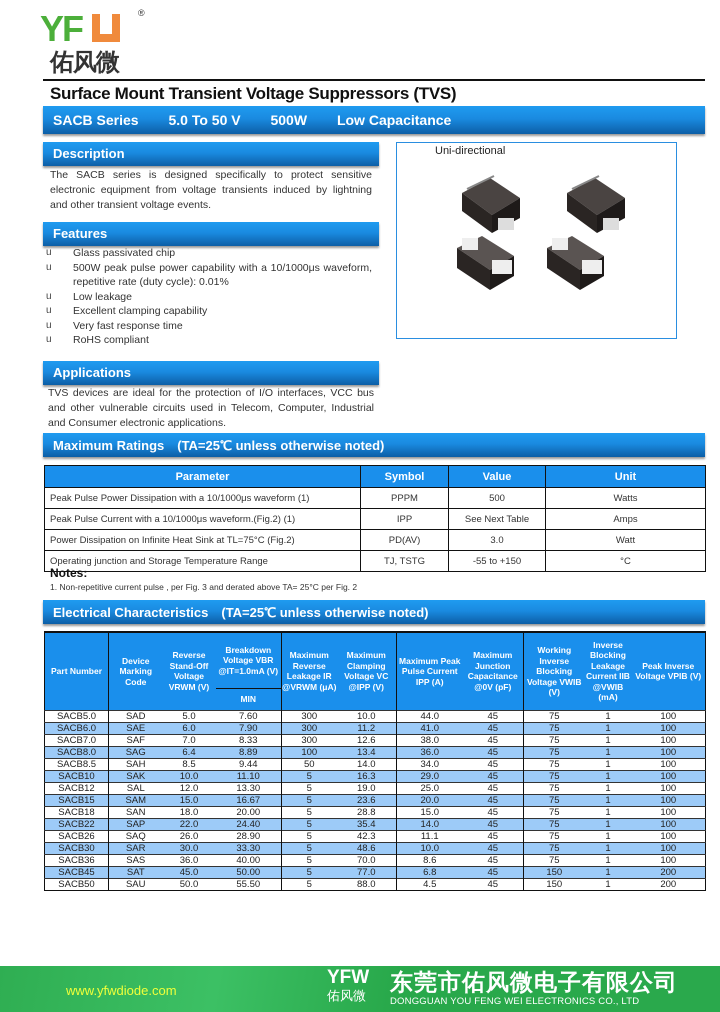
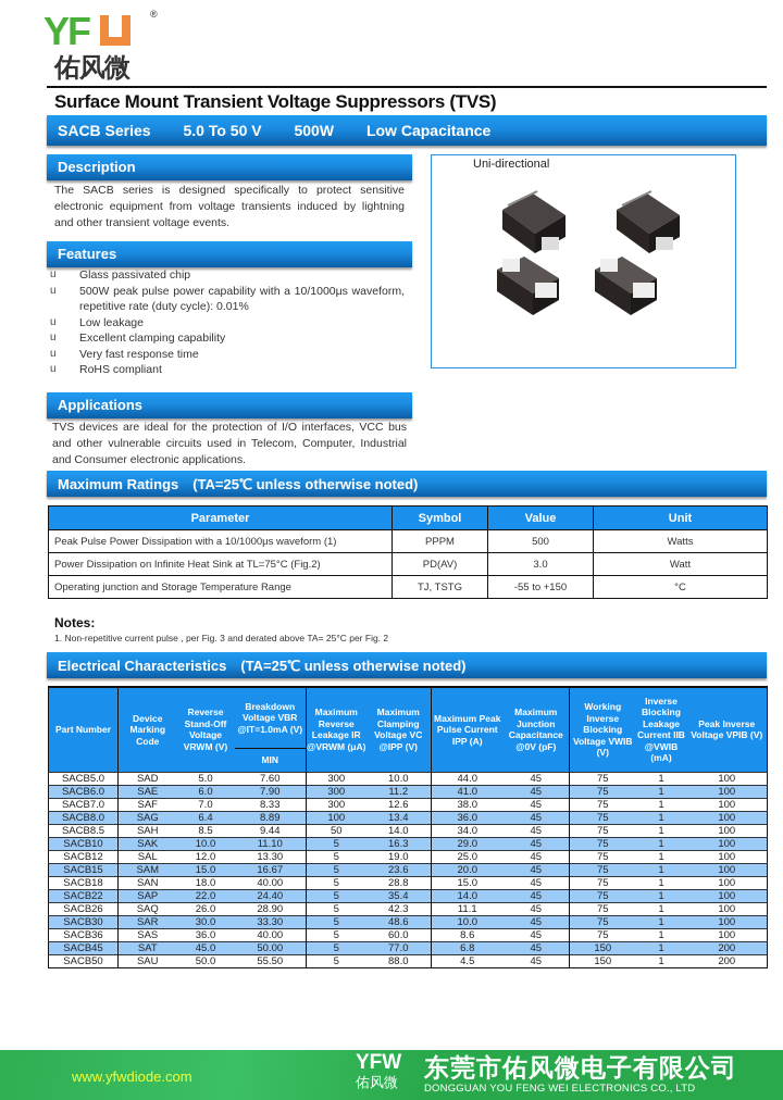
  YF
  ®
  佑风微
  Surface Mount Transient Voltage Suppressors (TVS)
  SACB Series 5.0 To 50 V 500W Low Capacitance
  Description
  The SACB series is designed specifically to protect sensitive electronic equipment from voltage transients induced by lightning and other transient voltage events.
  Features
  u
  Glass passivated chip
  u
  500W peak pulse power capability with a 10/1000μs waveform, repetitive rate (duty cycle): 0.01%
  u
  Low leakage
  u
  Excellent clamping capability
  u
  Very fast response time
  u
  RoHS compliant
  Applications
  TVS devices are ideal for the protection of I/O interfaces, VCC bus and other vulnerable circuits used in Telecom, Computer, Industrial and Consumer electronic applications.
  Uni-directional
  Maximum Ratings (TA=25℃ unless otherwise noted)
  Parameter	Symbol	Value	Unit
  Peak Pulse Power Dissipation with a 10/1000μs waveform (1)	PPPM	500	Watts
- Peak Pulse Current with a 10/1000μs waveform.(Fig.2) (1)	IPP	See Next Table	Amps
  Power Dissipation on Infinite Heat Sink at TL=75°C (Fig.2)	PD(AV)	3.0	Watt
  Operating junction and Storage Temperature Range	TJ, TSTG	-55 to +150	°C
  Notes:
  1. Non-repetitive current pulse , per Fig. 3 and derated above TA= 25°C per Fig. 2
  Electrical Characteristics (TA=25℃ unless otherwise noted)
  Part Number	Device Marking Code	Reverse Stand-Off Voltage VRWM (V)	Breakdown Voltage VBR @IT=1.0mA (V)	Maximum Reverse Leakage IR @VRWM (μA)	Maximum Clamping Voltage VC @IPP (V)	Maximum Peak Pulse Current IPP (A)	Maximum Junction Capacitance @0V (pF)	Working Inverse Blocking Voltage VWIB (V)	Inverse Blocking Leakage Current IIB @VWIB (mA)	Peak Inverse Voltage VPIB (V)
  MIN
  SACB5.0	SAD	5.0	7.60	300	10.0	44.0	45	75	1	100
  SACB6.0	SAE	6.0	7.90	300	11.2	41.0	45	75	1	100
  SACB7.0	SAF	7.0	8.33	300	12.6	38.0	45	75	1	100
  SACB8.0	SAG	6.4	8.89	100	13.4	36.0	45	75	1	100
  SACB8.5	SAH	8.5	9.44	50	14.0	34.0	45	75	1	100
  SACB10	SAK	10.0	11.10	5	16.3	29.0	45	75	1	100
  SACB12	SAL	12.0	13.30	5	19.0	25.0	45	75	1	100
  SACB15	SAM	15.0	16.67	5	23.6	20.0	45	75	1	100
- SACB18	SAN	18.0	20.00	5	28.8	15.0	45	75	1	100
+ SACB18	SAN	18.0	40.00	5	28.8	15.0	45	75	1	100
  SACB22	SAP	22.0	24.40	5	35.4	14.0	45	75	1	100
  SACB26	SAQ	26.0	28.90	5	42.3	11.1	45	75	1	100
  SACB30	SAR	30.0	33.30	5	48.6	10.0	45	75	1	100
- SACB36	SAS	36.0	40.00	5	70.0	8.6	45	75	1	100
+ SACB36	SAS	36.0	40.00	5	60.0	8.6	45	75	1	100
  SACB45	SAT	45.0	50.00	5	77.0	6.8	45	150	1	200
  SACB50	SAU	50.0	55.50	5	88.0	4.5	45	150	1	200
  www.yfwdiode.com
  YFW
  佑风微
  东莞市佑风微电子有限公司
  DONGGUAN YOU FENG WEI ELECTRONICS CO., LTD
